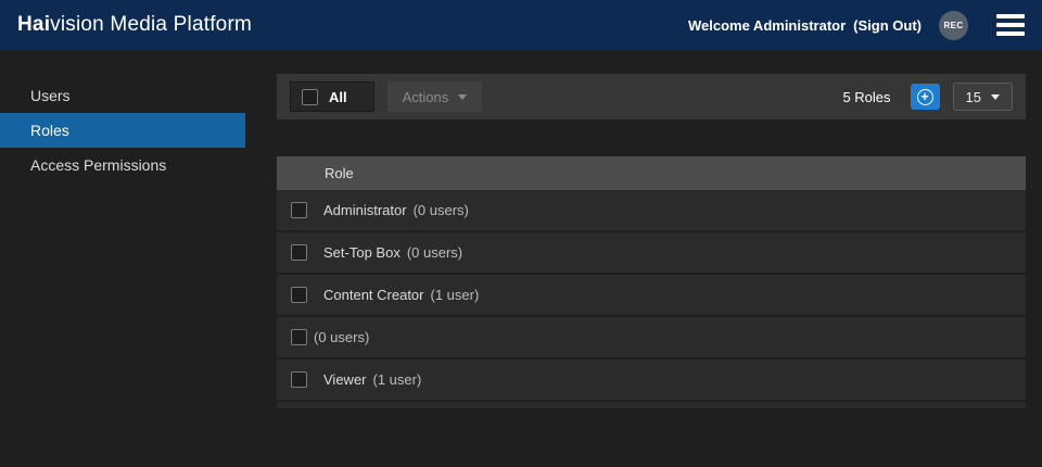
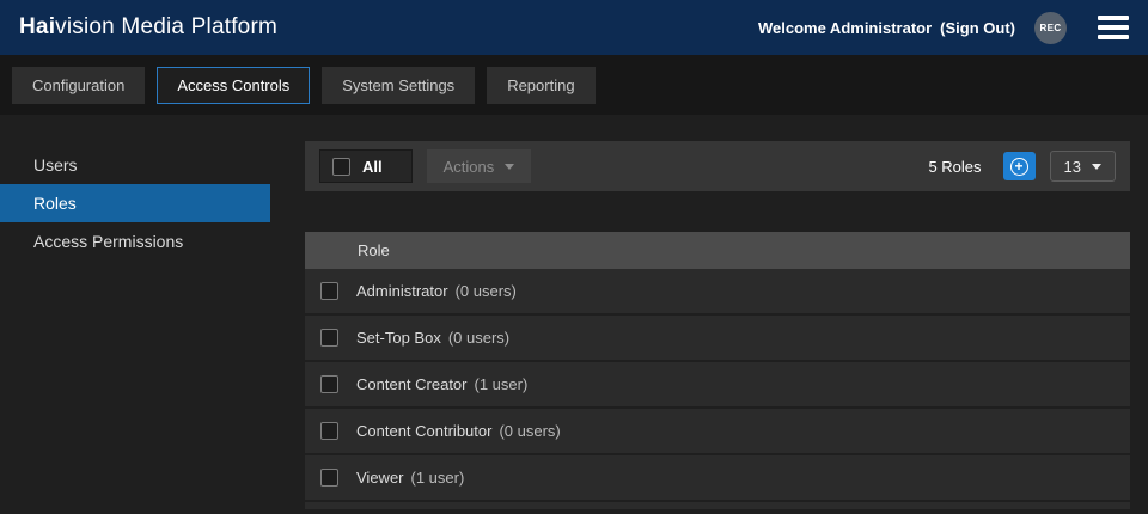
  Haivision Media Platform
  Welcome Administrator
  (Sign Out)
  REC
+ Configuration
+ Access Controls
+ System Settings
+ Reporting
  Users
  Roles
  Access Permissions
  All
  Actions
  5 Roles
  +
- 15
+ 13
  Role
  Administrator
  (0 users)
  Set-Top Box
  (0 users)
  Content Creator
  (1 user)
+ Content Contributor
  (0 users)
  Viewer
  (1 user)
